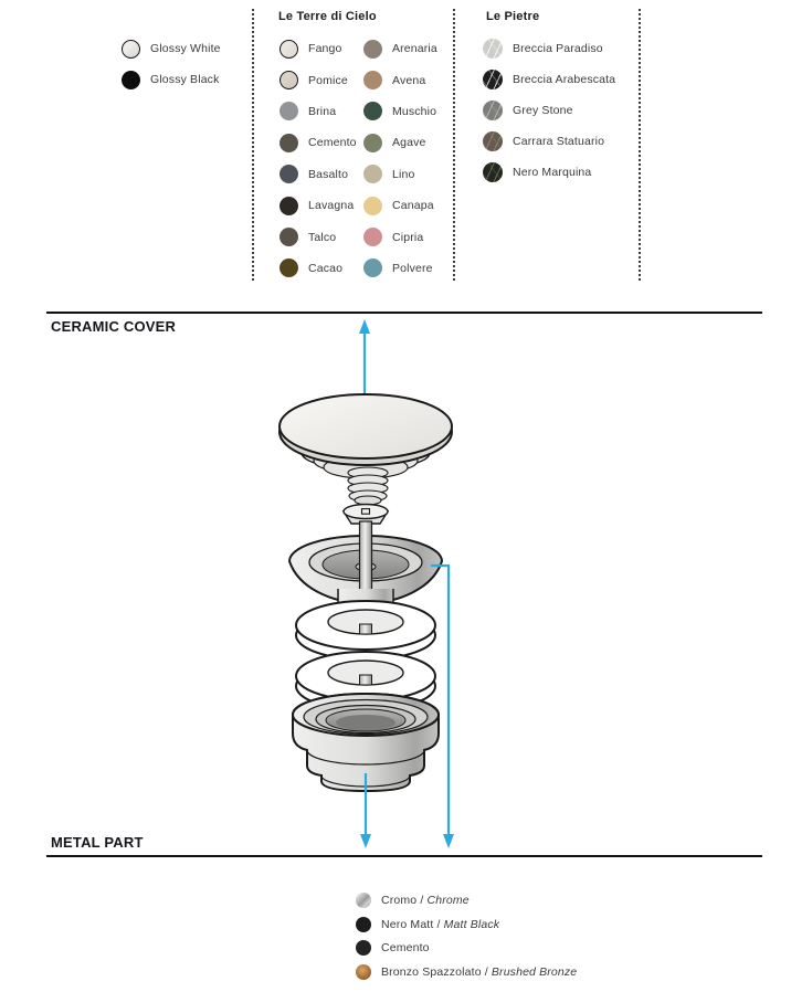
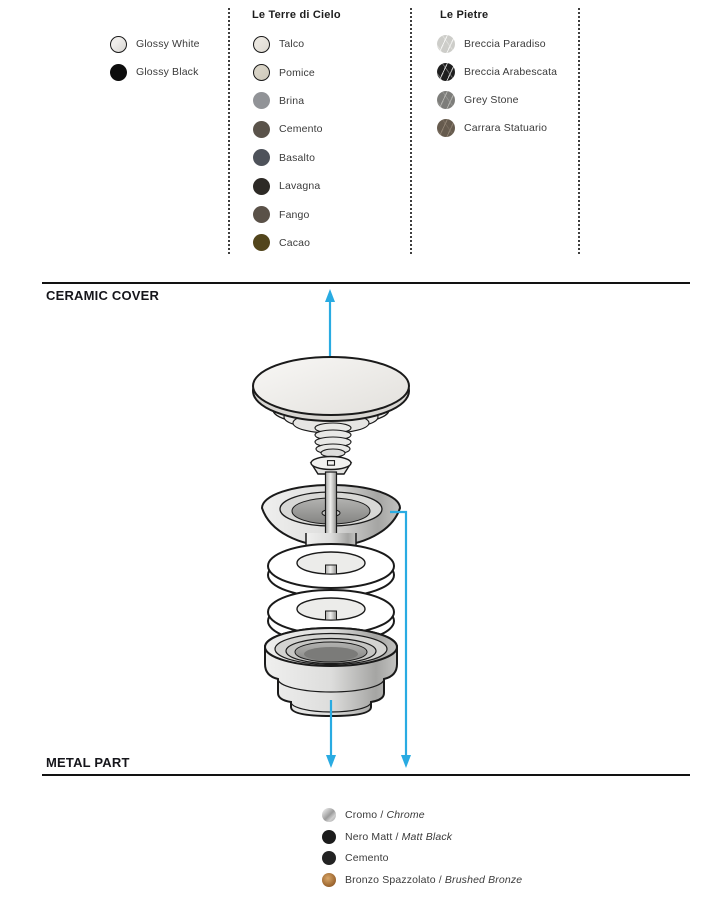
  Glossy White
  Glossy Black
  Le Terre di Cielo
- Fango
+ Talco
  Pomice
  Brina
  Cemento
  Basalto
  Lavagna
- Talco
+ Fango
  Cacao
- Arenaria
- Avena
- Muschio
- Agave
- Lino
- Canapa
- Cipria
- Polvere
  Le Pietre
  Breccia Paradiso
  Breccia Arabescata
  Grey Stone
  Carrara Statuario
- Nero Marquina
  CERAMIC COVER
  METAL PART
  Cromo / Chrome
  Nero Matt / Matt Black
  Cemento
  Bronzo Spazzolato / Brushed Bronze
